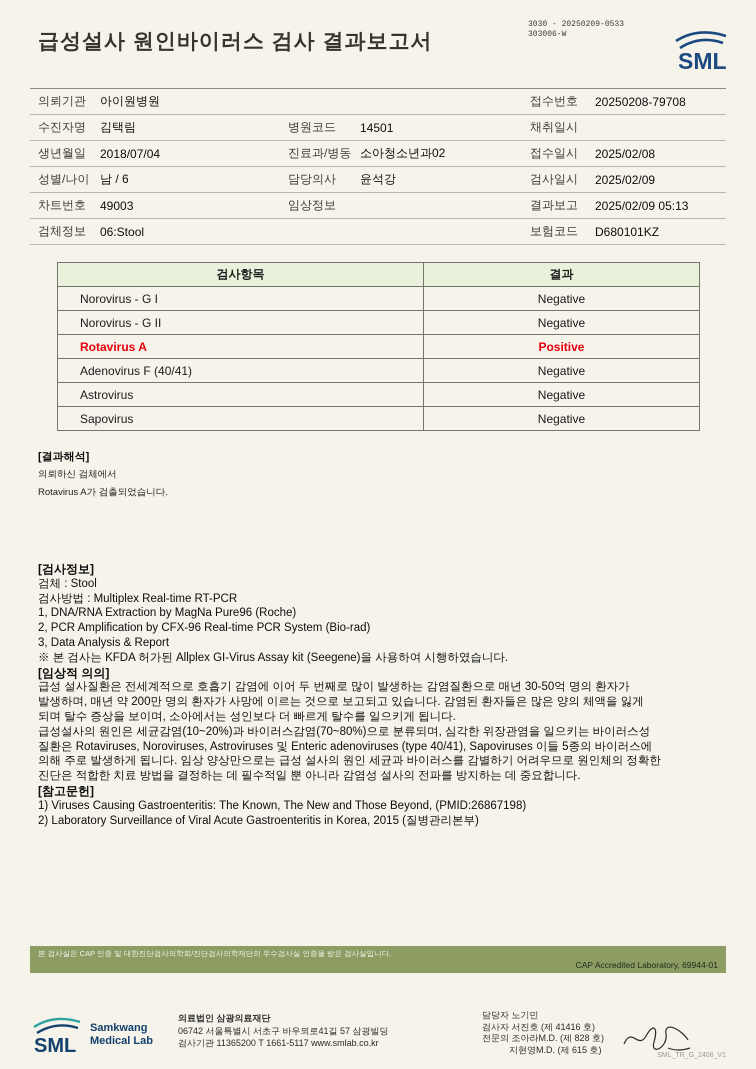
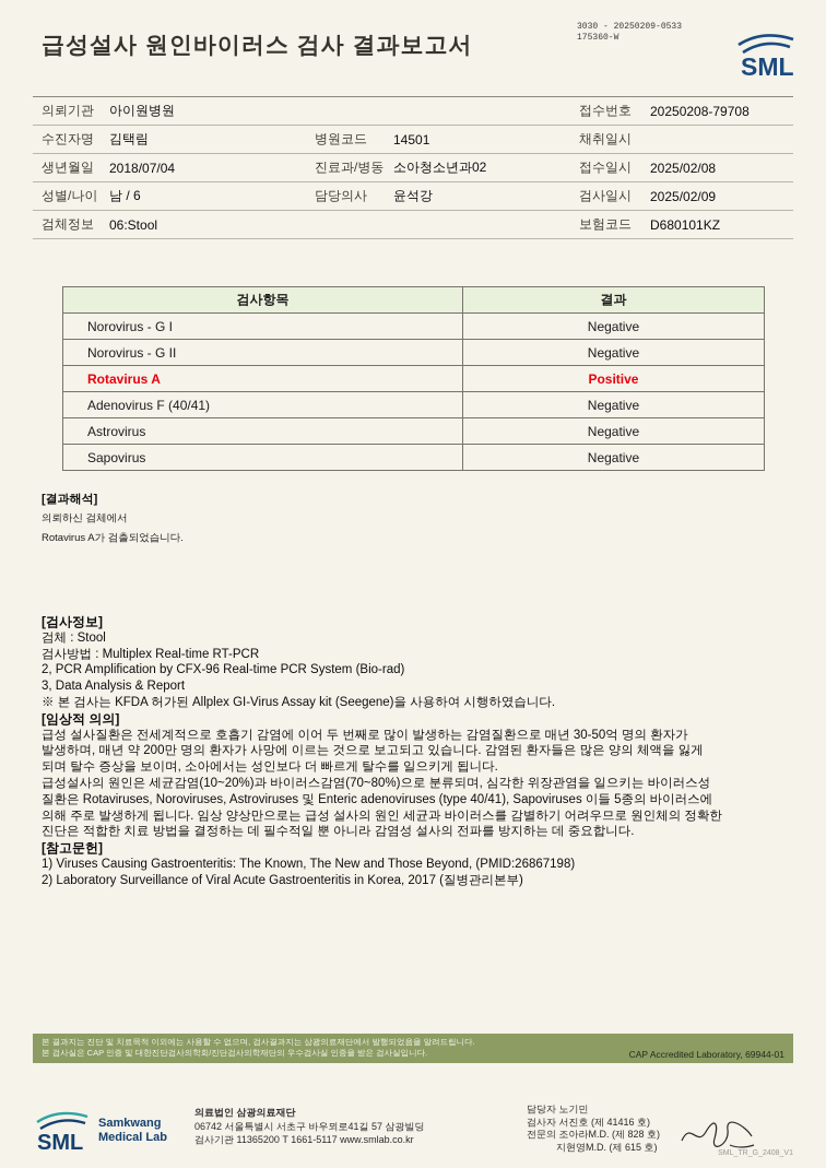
  급성설사 원인바이러스 검사 결과보고서
  3030 - 20250209-0533
- 303006-W
+ 175360-W
  SML
  의뢰기관
  아이원병원
  접수번호
  20250208-79708
  수진자명
  김택림
  병원코드
  14501
  채취일시
  생년월일
  2018/07/04
  진료과/병동
  소아청소년과02
  접수일시
  2025/02/08
  성별/나이
  남 / 6
  담당의사
  윤석강
  검사일시
  2025/02/09
- 차트번호
- 49003
- 임상정보
- 결과보고
- 2025/02/09 05:13
  검체정보
  06:Stool
  보험코드
  D680101KZ
  검사항목	결과
  Norovirus - G I	Negative
  Norovirus - G II	Negative
  Rotavirus A	Positive
  Adenovirus F (40/41)	Negative
  Astrovirus	Negative
  Sapovirus	Negative
  [결과해석]
  의뢰하신 검체에서
  Rotavirus A가 검출되었습니다.
  [검사정보]
  검체 : Stool
  검사방법 : Multiplex Real-time RT-PCR
- 1, DNA/RNA Extraction by MagNa Pure96 (Roche)
  2, PCR Amplification by CFX-96 Real-time PCR System (Bio-rad)
  3, Data Analysis & Report
  ※ 본 검사는 KFDA 허가된 Allplex GI-Virus Assay kit (Seegene)을 사용하여 시행하였습니다.
  [임상적 의의]
  급성 설사질환은 전세계적으로 호흡기 감염에 이어 두 번째로 많이 발생하는 감염질환으로 매년 30-50억 명의 환자가
  발생하며, 매년 약 200만 명의 환자가 사망에 이르는 것으로 보고되고 있습니다. 감염된 환자들은 많은 양의 체액을 잃게
  되며 탈수 증상을 보이며, 소아에서는 성인보다 더 빠르게 탈수를 일으키게 됩니다.
  급성설사의 원인은 세균감염(10~20%)과 바이러스감염(70~80%)으로 분류되며, 심각한 위장관염을 일으키는 바이러스성
  질환은 Rotaviruses, Noroviruses, Astroviruses 및 Enteric adenoviruses (type 40/41), Sapoviruses 이들 5종의 바이러스에
  의해 주로 발생하게 됩니다. 임상 양상만으로는 급성 설사의 원인 세균과 바이러스를 감별하기 어려우므로 원인체의 정확한
  진단은 적합한 치료 방법을 결정하는 데 필수적일 뿐 아니라 감염성 설사의 전파를 방지하는 데 중요합니다.
  [참고문헌]
  1) Viruses Causing Gastroenteritis: The Known, The New and Those Beyond, (PMID:26867198)
- 2) Laboratory Surveillance of Viral Acute Gastroenteritis in Korea, 2015 (질병관리본부)
+ 2) Laboratory Surveillance of Viral Acute Gastroenteritis in Korea, 2017 (질병관리본부)
+ 본 결과지는 진단 및 치료목적 이외에는 사용할 수 없으며, 검사결과지는 삼광의료재단에서 발행되었음을 알려드립니다.
  본 검사실은 CAP 인증 및 대한진단검사의학회/진단검사의학재단의 우수검사실 인증을 받은 검사실입니다.
  CAP Accredited Laboratory, 69944-01
  SML
  Samkwang
  Medical Lab
  의료법인 삼광의료재단
  06742 서울특별시 서초구 바우뫼로41길 57 삼광빌딩
  검사기관 11365200 T 1661-5117 www.smlab.co.kr
  담당자 노기민
  검사자 서진호 (제 41416 호)
  전문의 조아라M.D. (제 828 호)
  지현영M.D. (제 615 호)
